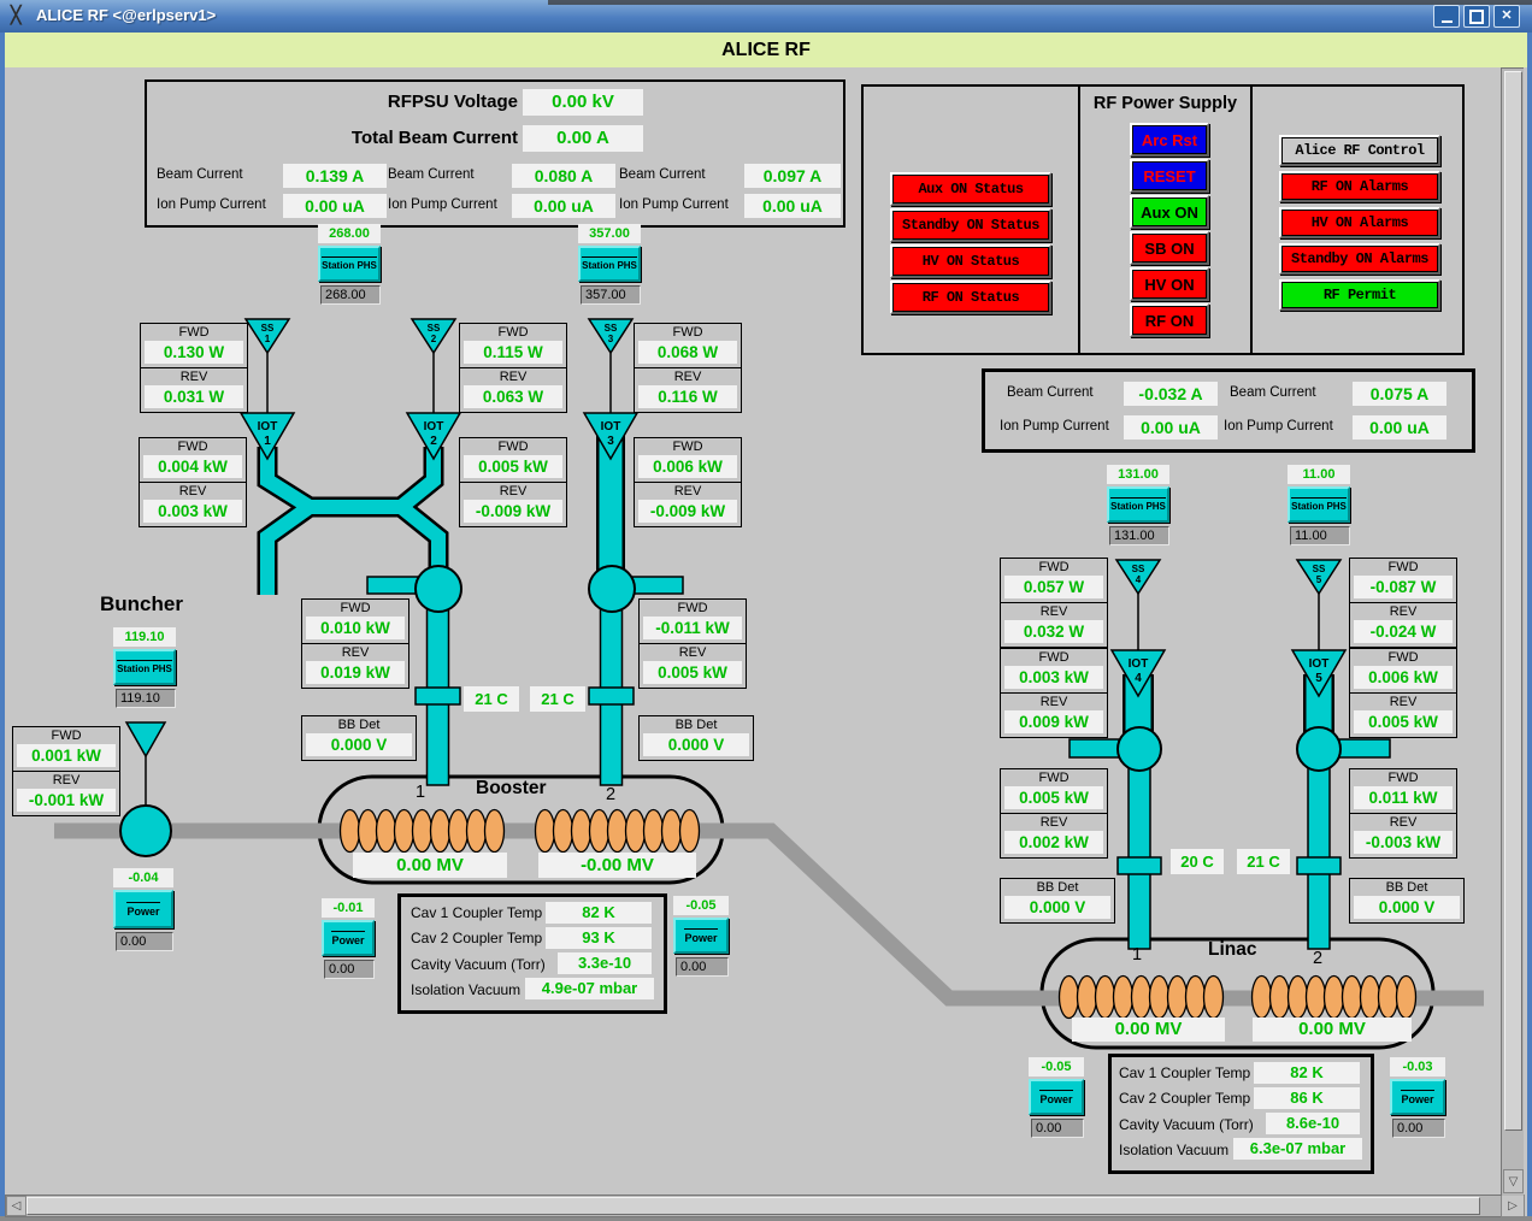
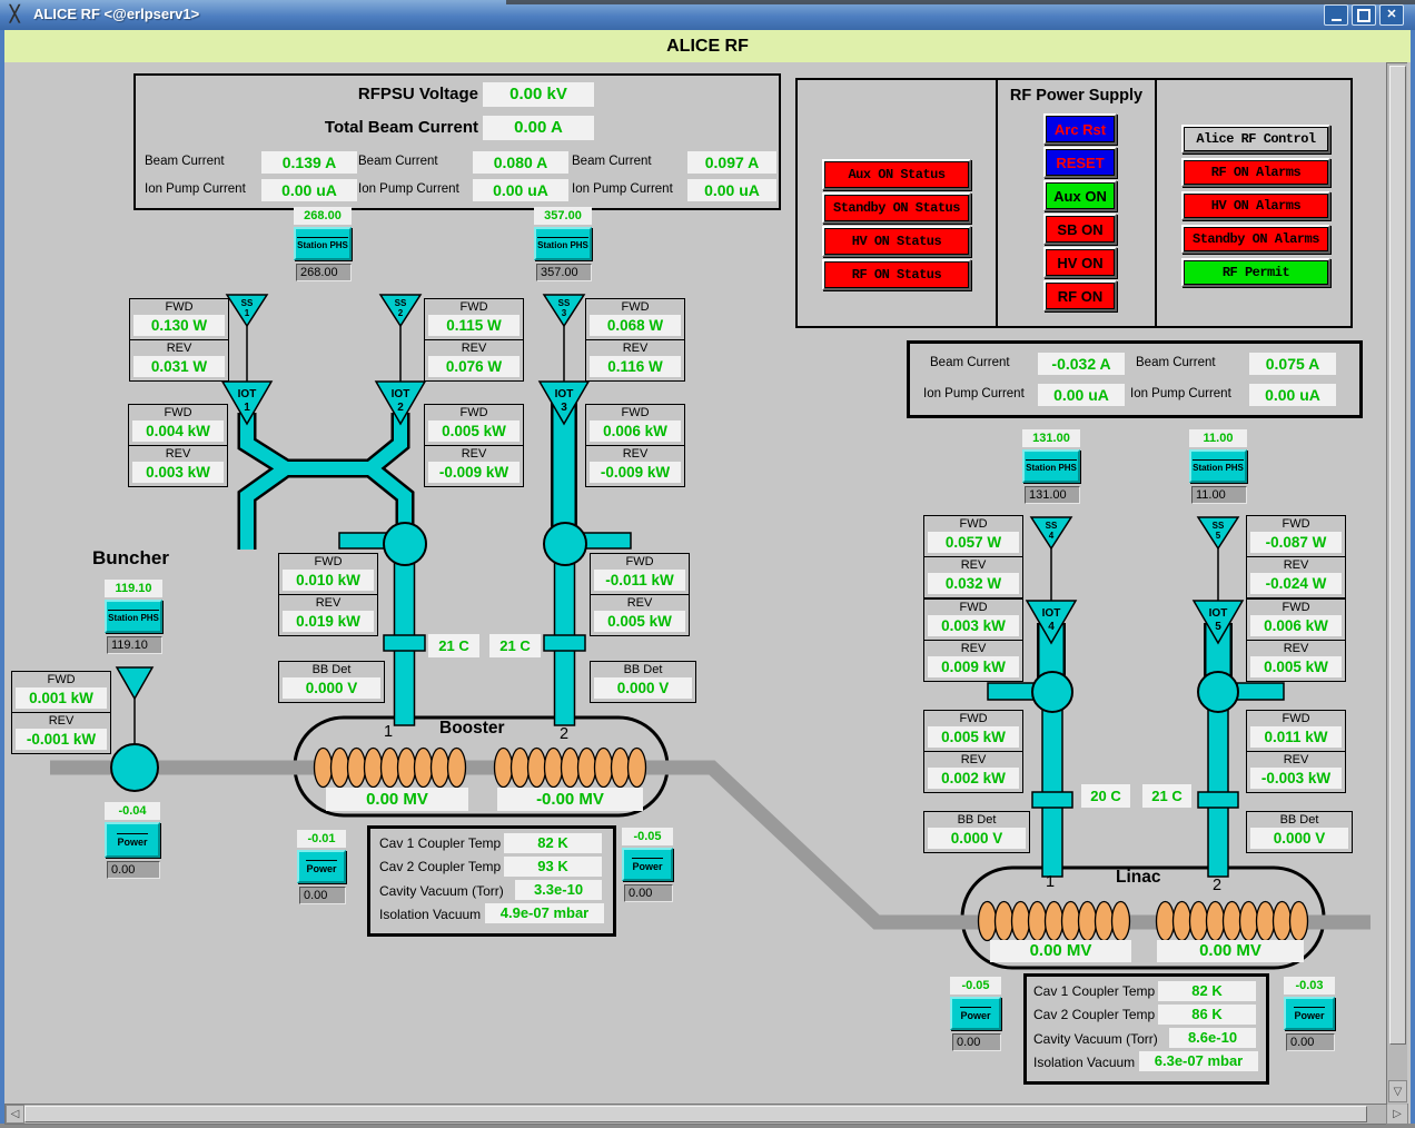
  ╳
  ALICE RF <@erlpserv1>
  ✕
  ALICE RF
  SS
  1
  SS
  2
  SS
  3
  SS
  4
  SS
  5
  IOT
  1
  IOT
  2
  IOT
  3
  IOT
  4
  IOT
  5
  RFPSU Voltage
  0.00 kV
  Total Beam Current
  0.00 A
  Beam Current
  0.139 A
  Beam Current
  0.080 A
  Beam Current
  0.097 A
  Ion Pump Current
  0.00 uA
  Ion Pump Current
  0.00 uA
  Ion Pump Current
  0.00 uA
  RF Power Supply
  Aux ON Status
  Standby ON Status
  HV ON Status
  RF ON Status
  Arc Rst
  RESET
  Aux ON
  SB ON
  HV ON
  RF ON
  Alice RF Control
  RF ON Alarms
  HV ON Alarms
  Standby ON Alarms
  RF Permit
  Beam Current
  -0.032 A
  Beam Current
  0.075 A
  Ion Pump Current
  0.00 uA
  Ion Pump Current
  0.00 uA
  268.00
  Station PHS
  268.00
  357.00
  Station PHS
  357.00
  119.10
  Station PHS
  119.10
  131.00
  Station PHS
  131.00
  11.00
  Station PHS
  11.00
  FWD
  0.130 W
  REV
  0.031 W
  FWD
  0.115 W
  REV
- 0.063 W
+ 0.076 W
  FWD
  0.068 W
  REV
  0.116 W
  FWD
  0.057 W
  REV
  0.032 W
  FWD
  -0.087 W
  REV
  -0.024 W
  FWD
  0.004 kW
  REV
  0.003 kW
  FWD
  0.005 kW
  REV
  -0.009 kW
  FWD
  0.006 kW
  REV
  -0.009 kW
  FWD
  0.003 kW
  REV
  0.009 kW
  FWD
  0.006 kW
  REV
  0.005 kW
  FWD
  0.010 kW
  REV
  0.019 kW
  FWD
  -0.011 kW
  REV
  0.005 kW
  FWD
  0.001 kW
  REV
  -0.001 kW
  FWD
  0.005 kW
  REV
  0.002 kW
  FWD
  0.011 kW
  REV
  -0.003 kW
  BB Det
  0.000 V
  BB Det
  0.000 V
  BB Det
  0.000 V
  BB Det
  0.000 V
  21 C
  21 C
  20 C
  21 C
  Buncher
  1
  Booster
  2
  1
  Linac
  2
  0.00 MV
  -0.00 MV
  0.00 MV
  0.00 MV
  Cav 1 Coupler Temp
  82 K
  Cav 2 Coupler Temp
  93 K
  Cavity Vacuum (Torr)
  3.3e-10
  Isolation Vacuum
  4.9e-07 mbar
  Cav 1 Coupler Temp
  82 K
  Cav 2 Coupler Temp
  86 K
  Cavity Vacuum (Torr)
  8.6e-10
  Isolation Vacuum
  6.3e-07 mbar
  -0.04
  Power
  0.00
  -0.01
  Power
  0.00
  -0.05
  Power
  0.00
  -0.05
  Power
  0.00
  -0.03
  Power
  0.00
  ◁
  ▷
  ▽
